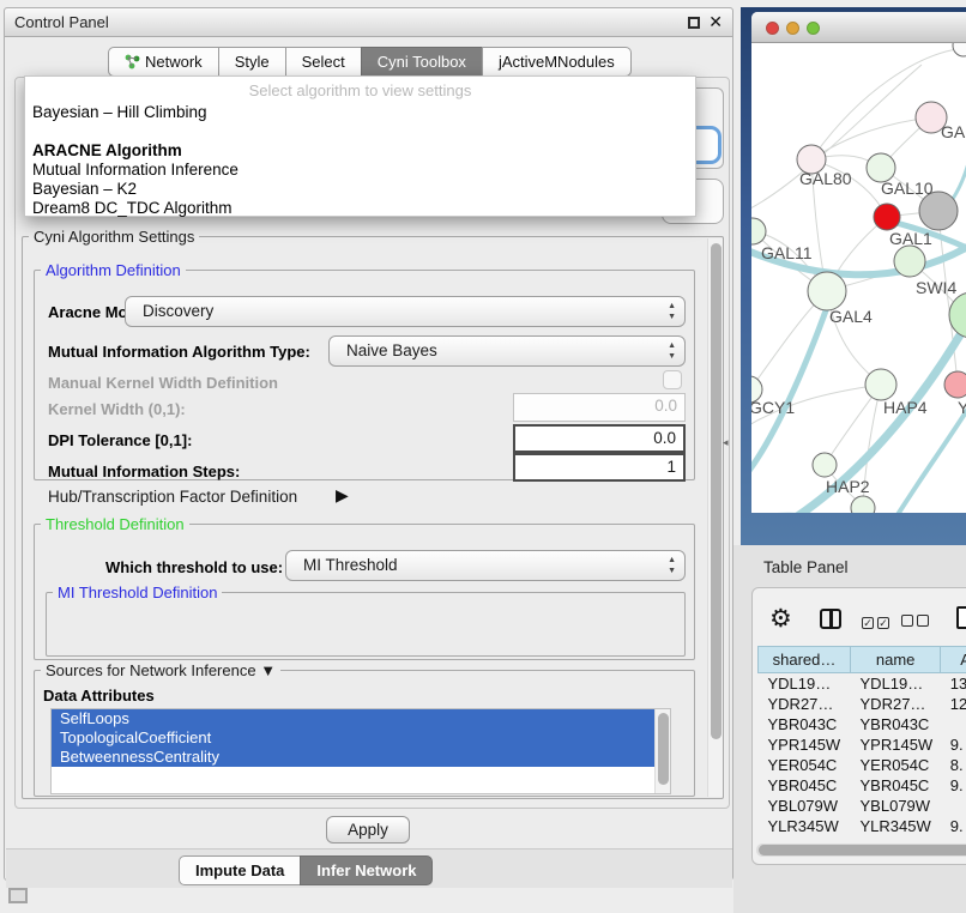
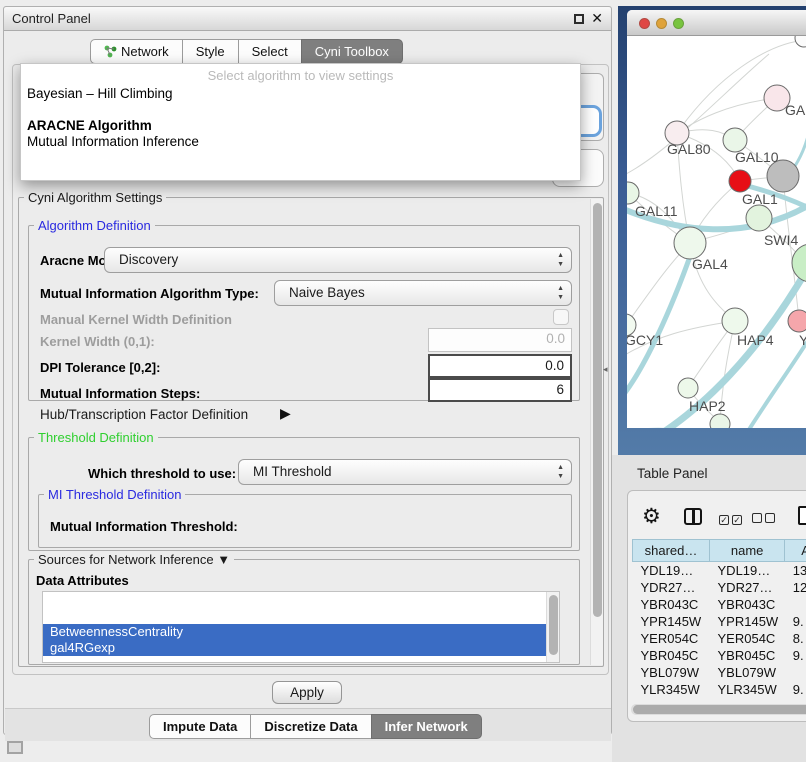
  Control Panel
  ✕
  Network
  Style
  Select
  Cyni Toolbox
- jActiveMNodules
  Select algorithm to view settings
  Bayesian – Hill Climbing
  ARACNE Algorithm
  Mutual Information Inference
- Bayesian – K2
- Dream8 DC_TDC Algorithm
  Cyni Algorithm Settings
  Algorithm Definition
  Aracne Mo
  Discovery
  Mutual Information Algorithm Type:
  Naive Bayes
  Manual Kernel Width Definition
  Kernel Width (0,1):
  0.0
- DPI Tolerance [0,1]:
+ DPI Tolerance [0,2]:
  0.0
  Mutual Information Steps:
- 1
+ 6
  Hub/Transcription Factor Definition
  ▶
  Threshold Definition
  Which threshold to use:
  MI Threshold
  MI Threshold Definition
+ Mutual Information Threshold:
  Sources for Network Inference ▼
  Data Attributes
- SelfLoops
- TopologicalCoefficient
  BetweennessCentrality
+ gal4RGexp
  Apply
  Impute Data
+ Discretize Data
  Infer Network
  ◂
  GAL80
  GAL10
  GAL1
  GAL11
  SWI4
  GAL4
  GCY1
  HAP4
  Y
  HAP2
  Table Panel
  ⚙
  ✓ ✓
  shared…	name
  YDL19…	YDL19…	13
  YDR27…	YDR27…	12
  YBR043C	YBR043C
  YPR145W	YPR145W	9.
  YER054C	YER054C	8.
  YBR045C	YBR045C	9.
  YBL079W	YBL079W
  YLR345W	YLR345W	9.
